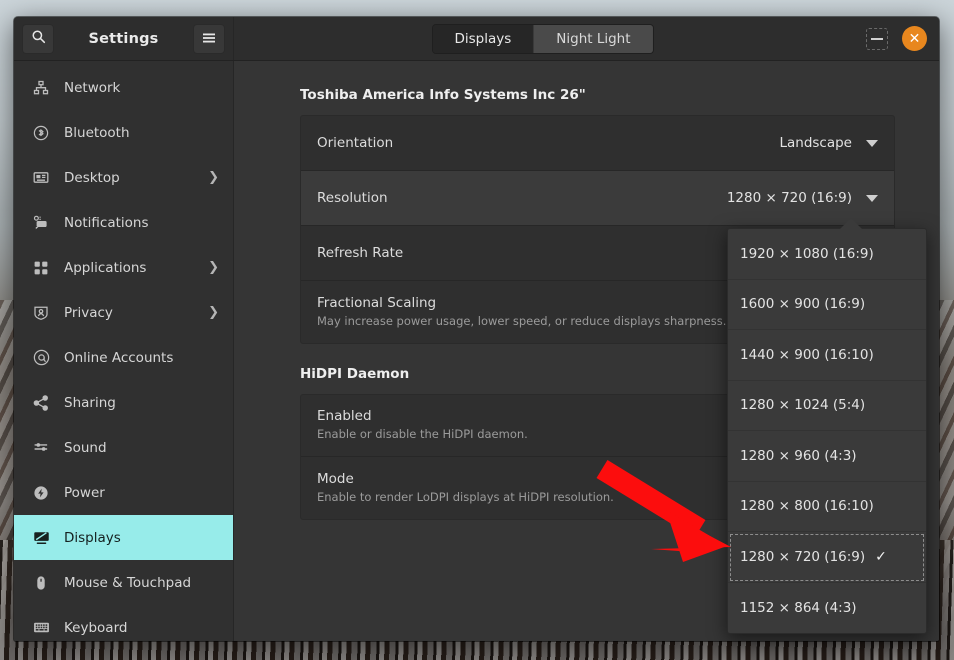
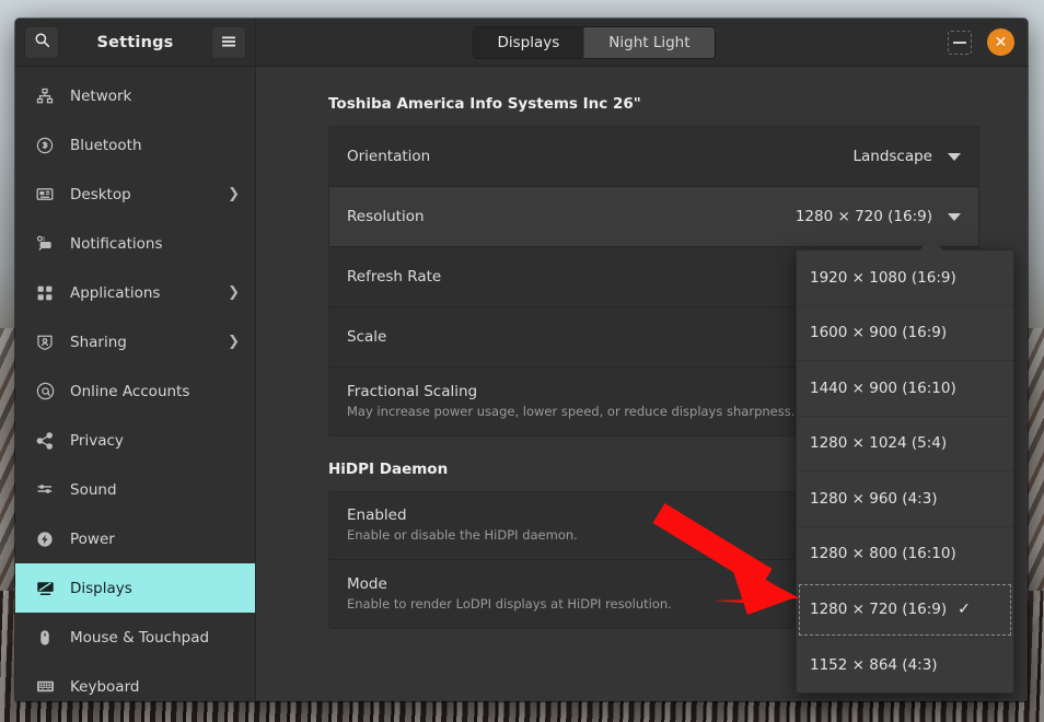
  Settings
  Displays
  Night Light
  ✕
  Network
  Bluetooth
  Desktop
  ❯
  Notifications
  Applications
  ❯
- Privacy
+ Sharing
  ❯
  Online Accounts
- Sharing
+ Privacy
  Sound
  Power
  Displays
  Mouse & Touchpad
  Keyboard
  Toshiba America Info Systems Inc 26"
  Orientation
  Landscape
  Resolution
  1280 × 720 (16:9)
  Refresh Rate
+ Scale
  Fractional Scaling
  May increase power usage, lower speed, or reduce displays sharpness.
  HiDPI Daemon
  Enabled
  Enable or disable the HiDPI daemon.
  Mode
  Enable to render LoDPI displays at HiDPI resolution.
  1920 × 1080 (16:9)
  1600 × 900 (16:9)
  1440 × 900 (16:10)
  1280 × 1024 (5:4)
  1280 × 960 (4:3)
  1280 × 800 (16:10)
  1280 × 720 (16:9)
  ✓
  1152 × 864 (4:3)
